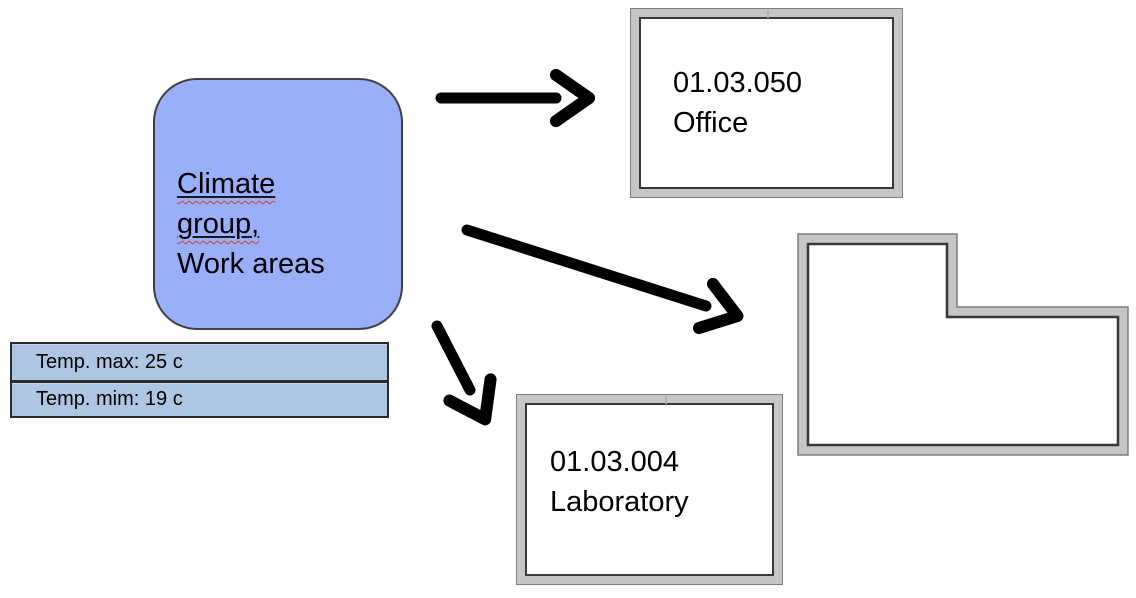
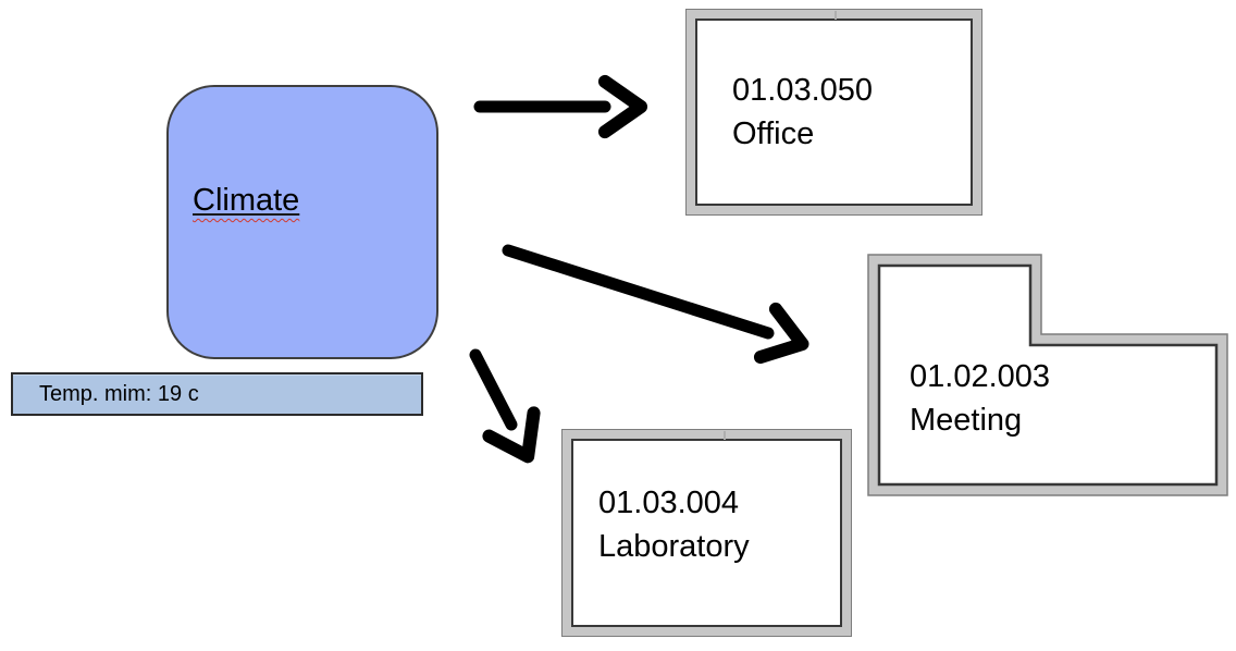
  Climate
- group,
- Work areas
- Temp. max: 25 c
  Temp. mim: 19 c
  01.03.050
  Office
+ 01.02.003
+ Meeting
  01.03.004
  Laboratory
